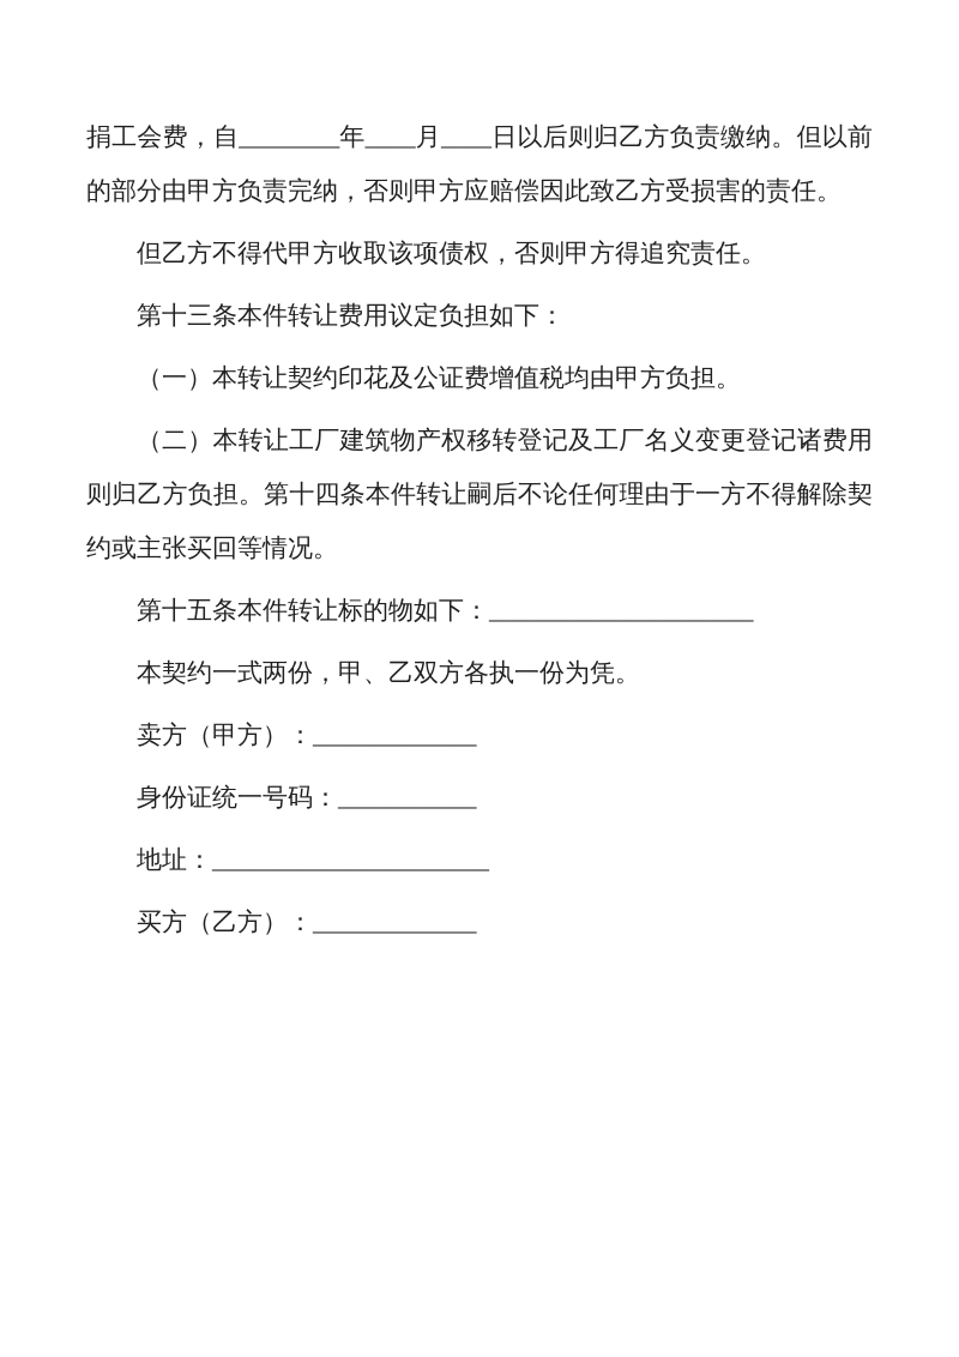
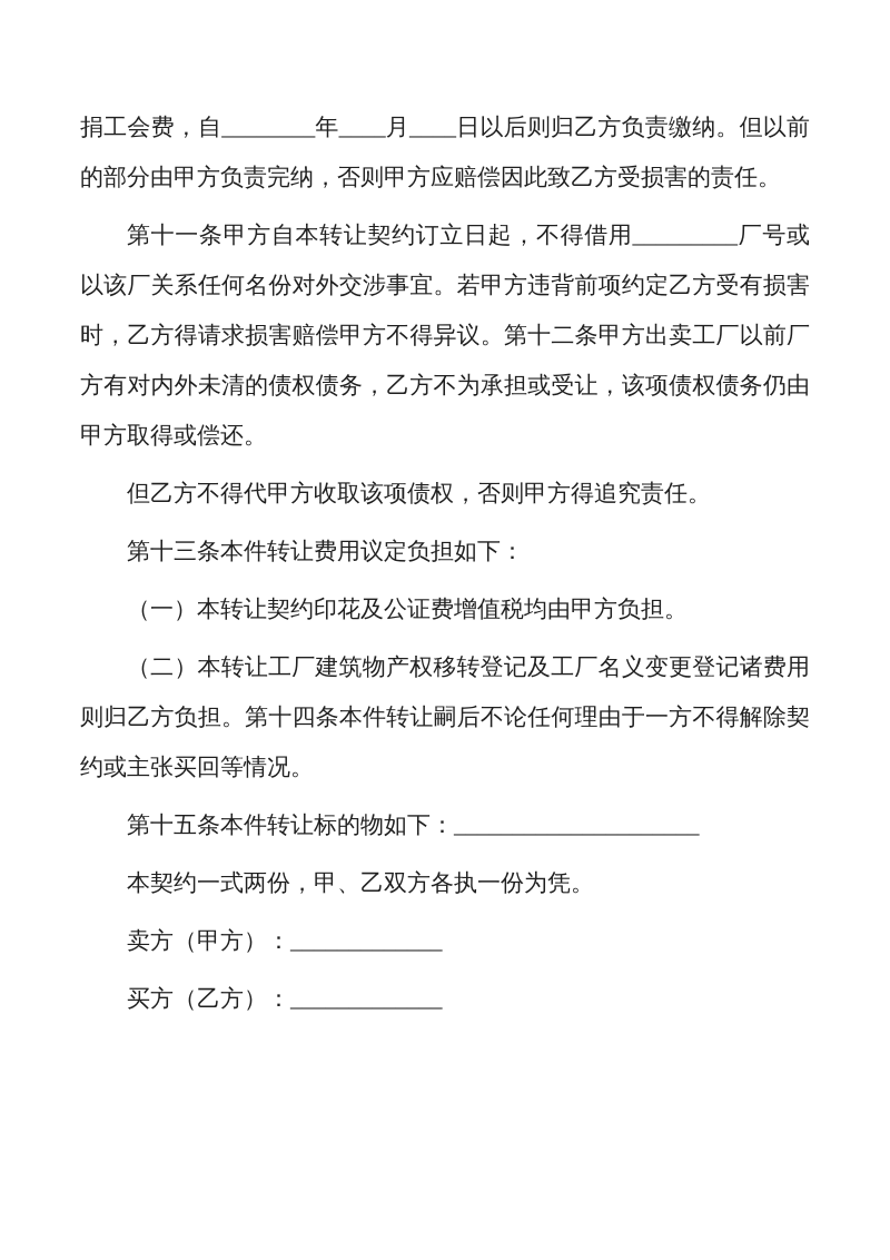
  捐工会费，自________年____月____日以后则归乙方负责缴纳。但以前的部分由甲方负责完纳，否则甲方应赔偿因此致乙方受损害的责任。
+ 第十一条甲方自本转让契约订立日起，不得借用_________厂号或以该厂关系任何名份对外交涉事宜。若甲方违背前项约定乙方受有损害时，乙方得请求损害赔偿甲方不得异议。第十二条甲方出卖工厂以前厂方有对内外未清的债权债务，乙方不为承担或受让，该项债权债务仍由甲方取得或偿还。
  但乙方不得代甲方收取该项债权，否则甲方得追究责任。
  第十三条本件转让费用议定负担如下：
  （一）本转让契约印花及公证费增值税均由甲方负担。
  （二）本转让工厂建筑物产权移转登记及工厂名义变更登记诸费用则归乙方负担。第十四条本件转让嗣后不论任何理由于一方不得解除契约或主张买回等情况。
  第十五条本件转让标的物如下：_____________________
  本契约一式两份，甲、乙双方各执一份为凭。
  卖方（甲方）：_____________
- 身份证统一号码：___________
- 地址：______________________
  买方（乙方）：_____________
